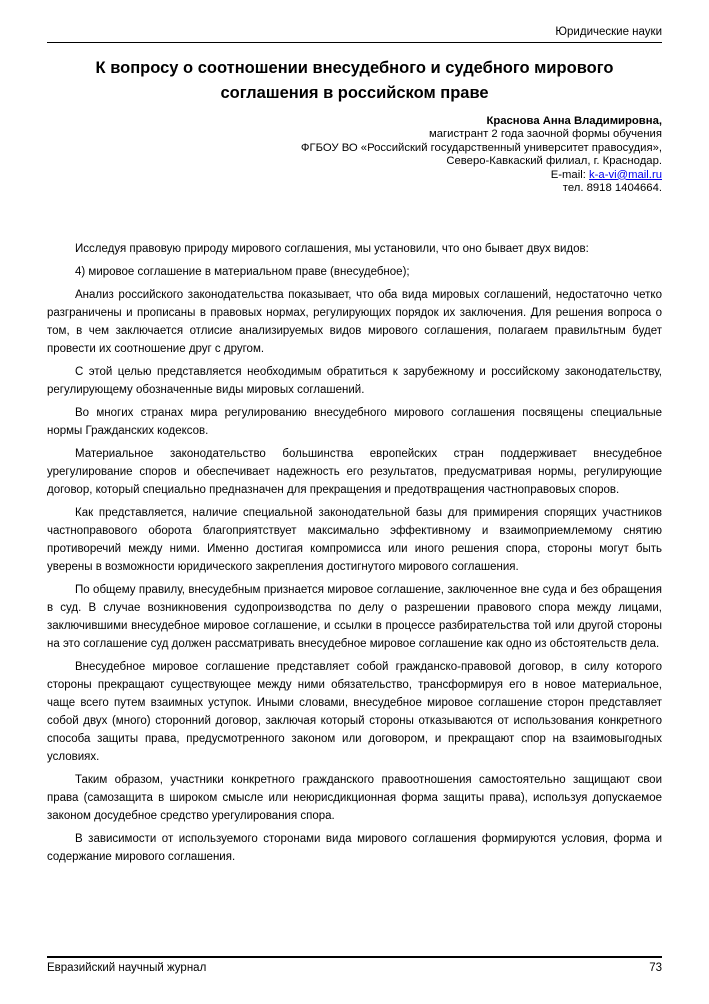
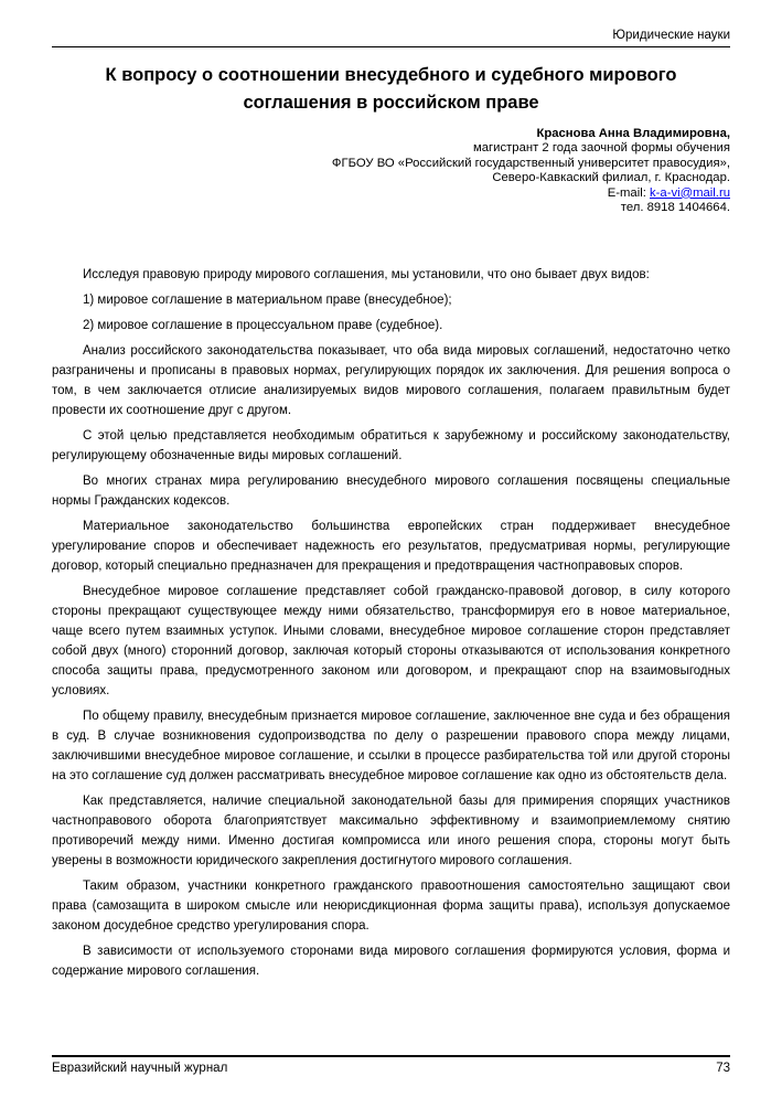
  Юридические науки
  К вопросу о соотношении внесудебного и судебного мирового
  соглашения в российском праве
  Краснова Анна Владимировна,
  магистрант 2 года заочной формы обучения
  ФГБОУ ВО «Российский государственный университет правосудия»,
  Северо-Кавкаский филиал, г. Краснодар.
  E-mail: k-a-vi@mail.ru
  тел. 8918 1404664.
  Исследуя правовую природу мирового соглашения, мы установили, что оно бывает двух видов:
- 4) мировое соглашение в материальном праве (внесудебное);
+ 1) мировое соглашение в материальном праве (внесудебное);
+ 2) мировое соглашение в процессуальном праве (судебное).
  Анализ российского законодательства показывает, что оба вида мировых соглашений, недостаточно четко разграничены и прописаны в правовых нормах, регулирующих порядок их заключения. Для решения вопроса о том, в чем заключается отлисие анализируемых видов мирового соглашения, полагаем правильтным будет провести их соотношение друг с другом.
  С этой целью представляется необходимым обратиться к зарубежному и российскому законодательству, регулирующему обозначенные виды мировых соглашений.
  Во многих странах мира регулированию внесудебного мирового соглашения посвящены специальные нормы Гражданских кодексов.
  Материальное законодательство большинства европейских стран поддерживает внесудебное урегулирование споров и обеспечивает надежность его результатов, предусматривая нормы, регулирующие договор, который специально предназначен для прекращения и предотвращения частноправовых споров.
- Как представляется, наличие специальной законодательной базы для примирения спорящих участников частноправового оборота благоприятствует максимально эффективному и взаимоприемлемому снятию противоречий между ними. Именно достигая компромисса или иного решения спора, стороны могут быть уверены в возможности юридического закрепления достигнутого мирового соглашения.
+ Внесудебное мировое соглашение представляет собой гражданско-правовой договор, в силу которого стороны прекращают существующее между ними обязательство, трансформируя его в новое материальное, чаще всего путем взаимных уступок. Иными словами, внесудебное мировое соглашение сторон представляет собой двух (много) сторонний договор, заключая который стороны отказываются от использования конкретного способа защиты права, предусмотренного законом или договором, и прекращают спор на взаимовыгодных условиях.
  По общему правилу, внесудебным признается мировое соглашение, заключенное вне суда и без обращения в суд. В случае возникновения судопроизводства по делу о разрешении правового спора между лицами, заключившими внесудебное мировое соглашение, и ссылки в процессе разбирательства той или другой стороны на это соглашение суд должен рассматривать внесудебное мировое соглашение как одно из обстоятельств дела.
- Внесудебное мировое соглашение представляет собой гражданско-правовой договор, в силу которого стороны прекращают существующее между ними обязательство, трансформируя его в новое материальное, чаще всего путем взаимных уступок. Иными словами, внесудебное мировое соглашение сторон представляет собой двух (много) сторонний договор, заключая который стороны отказываются от использования конкретного способа защиты права, предусмотренного законом или договором, и прекращают спор на взаимовыгодных условиях.
+ Как представляется, наличие специальной законодательной базы для примирения спорящих участников частноправового оборота благоприятствует максимально эффективному и взаимоприемлемому снятию противоречий между ними. Именно достигая компромисса или иного решения спора, стороны могут быть уверены в возможности юридического закрепления достигнутого мирового соглашения.
  Таким образом, участники конкретного гражданского правоотношения самостоятельно защищают свои права (самозащита в широком смысле или неюрисдикционная форма защиты права), используя допускаемое законом досудебное средство урегулирования спора.
  В зависимости от используемого сторонами вида мирового соглашения формируются условия, форма и содержание мирового соглашения.
  Евразийский научный журнал
  73
